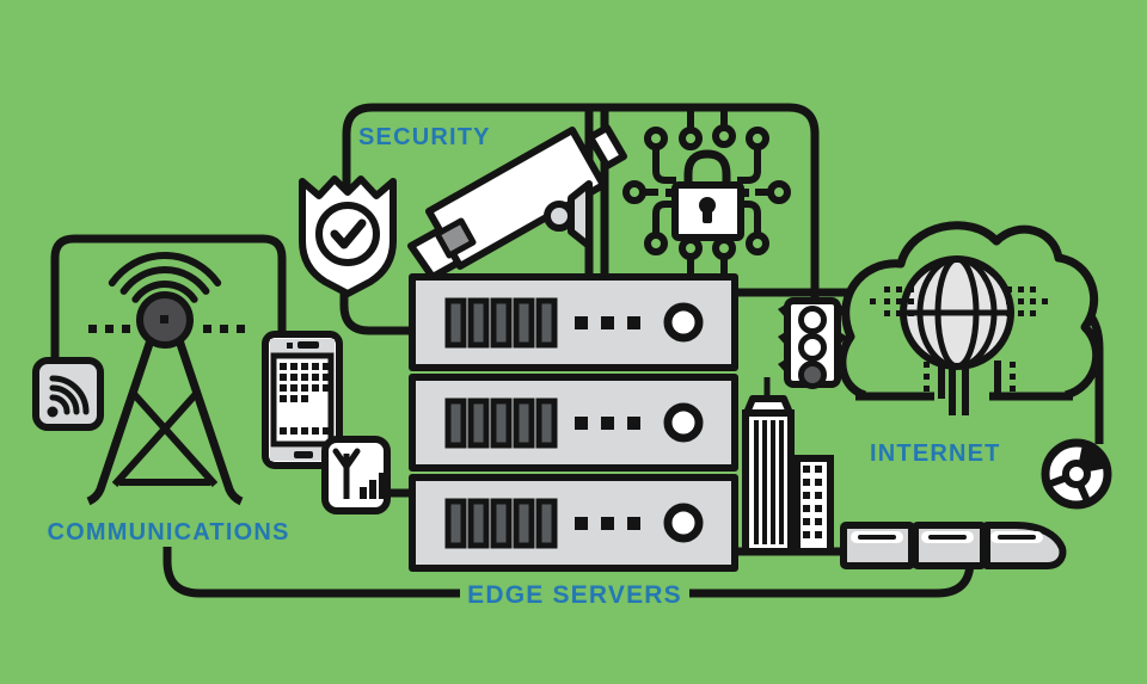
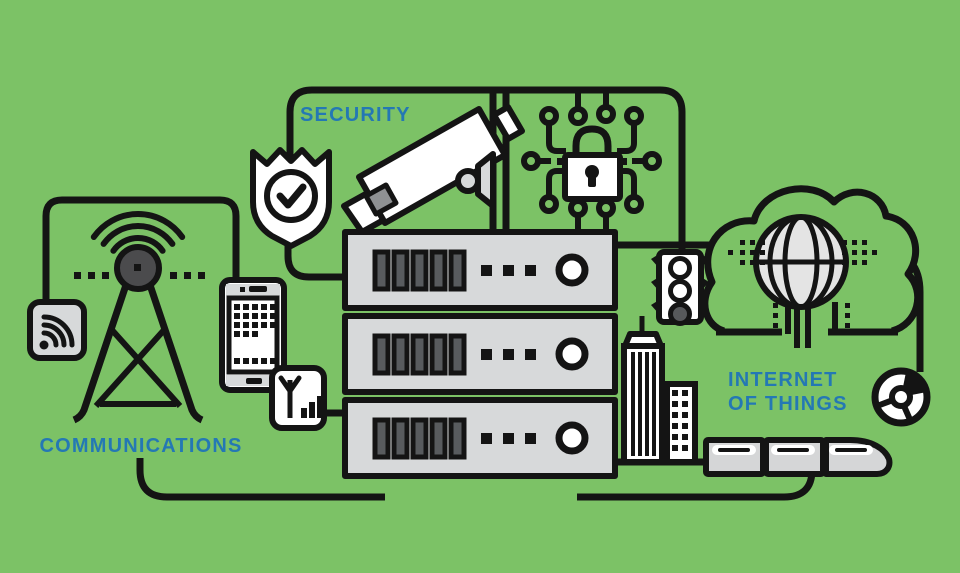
  SECURITY
  COMMUNICATIONS
- EDGE SERVERS
  INTERNET
+ OF THINGS
